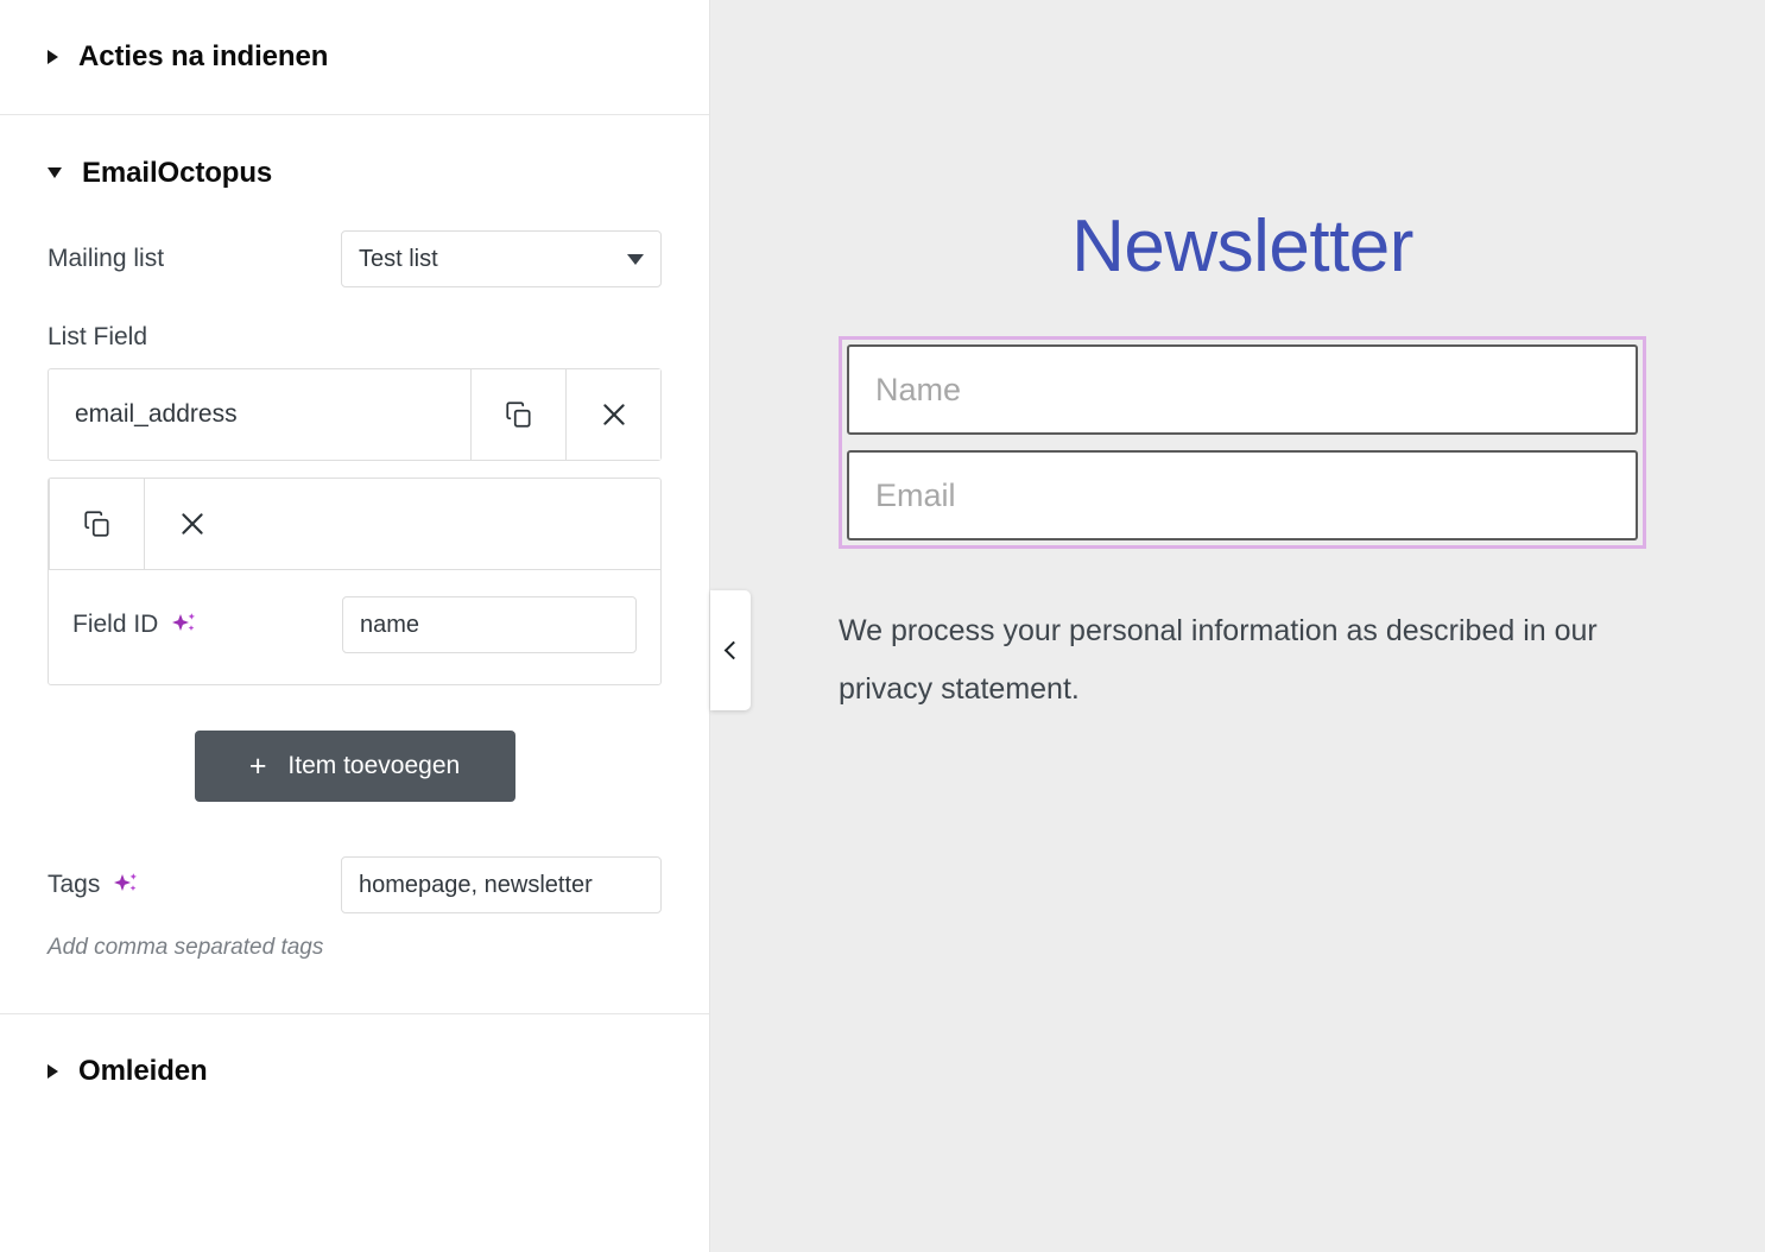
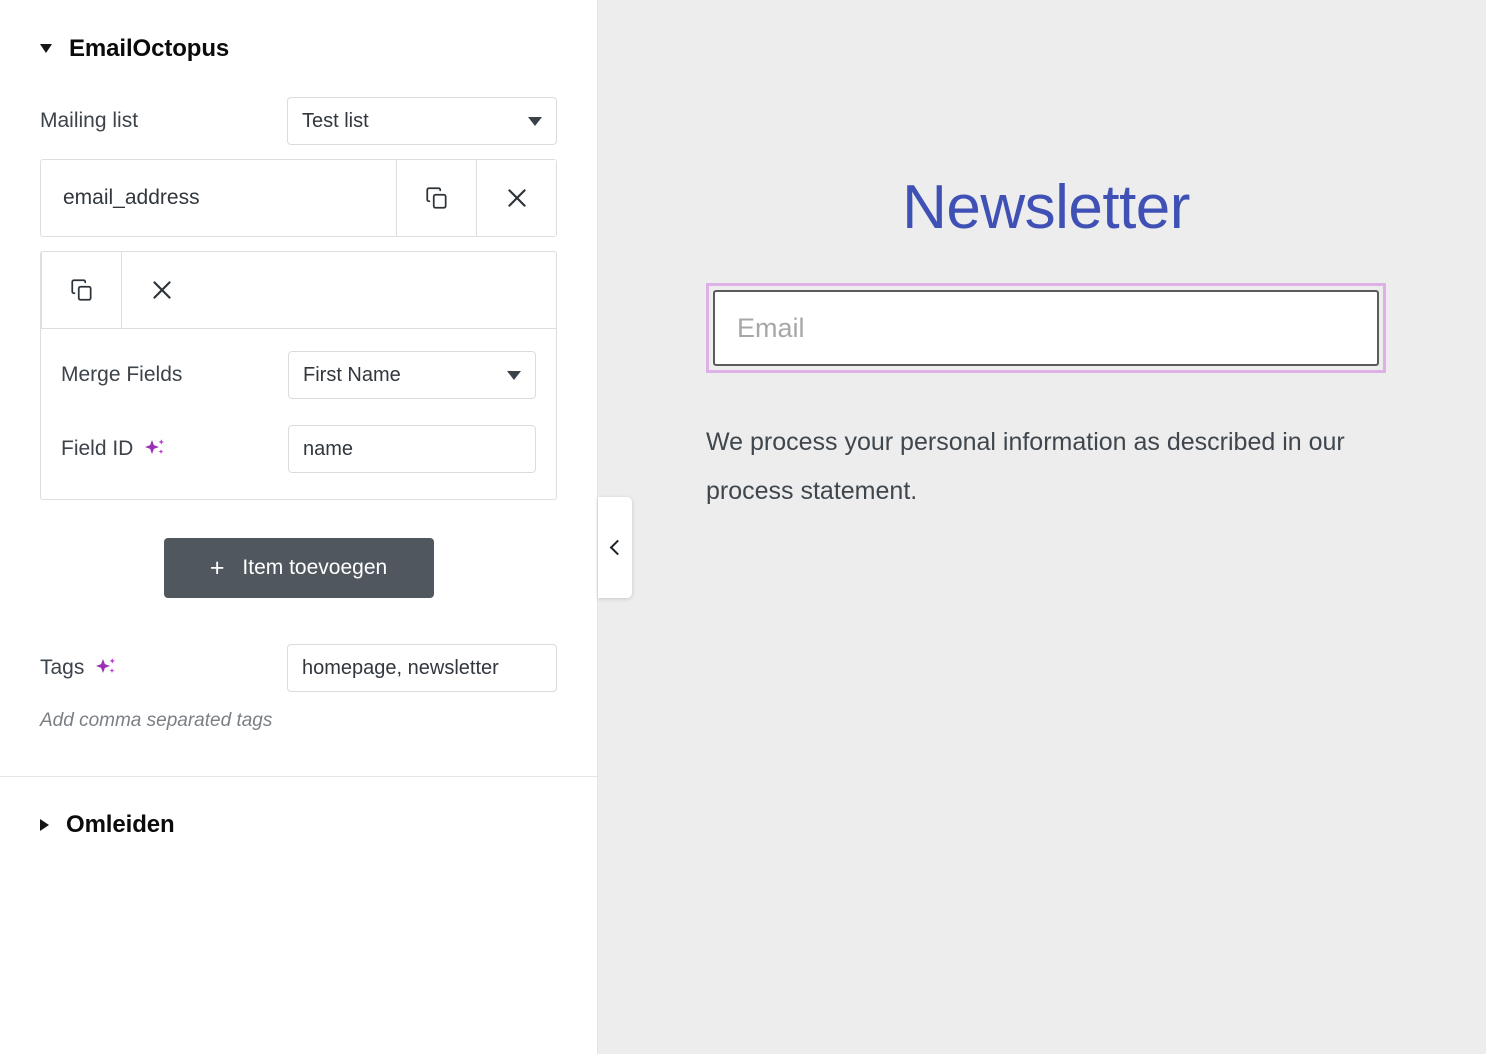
- Acties na indienen
  EmailOctopus
  Mailing list
  Test list
- List Field
  email_address
+ Merge Fields
+ First Name
  Field ID
  name
  +
  Item toevoegen
  Tags
  homepage, newsletter
  Add comma separated tags
  Omleiden
  Newsletter
- Name
  Email
- We process your personal information as described in our privacy statement.
+ We process your personal information as described in our process statement.
